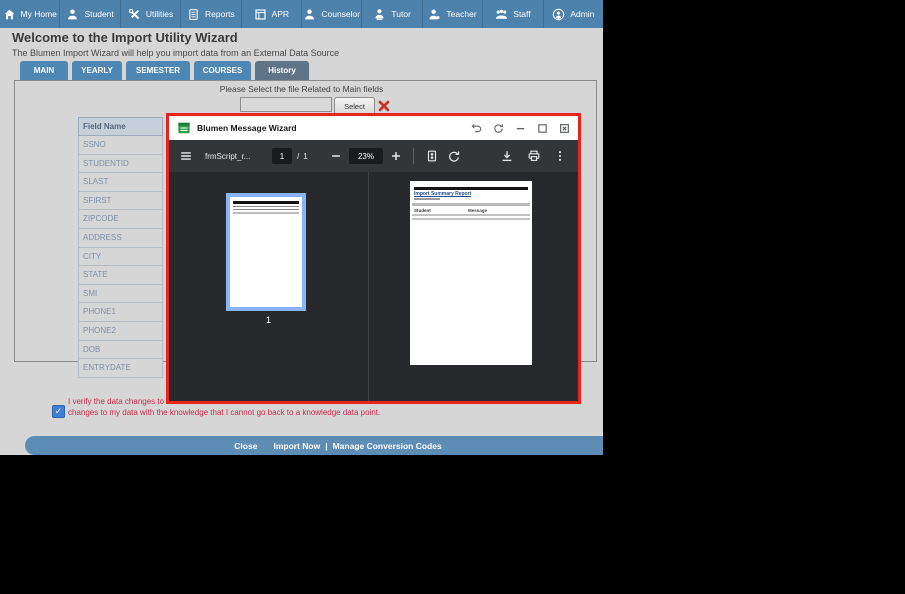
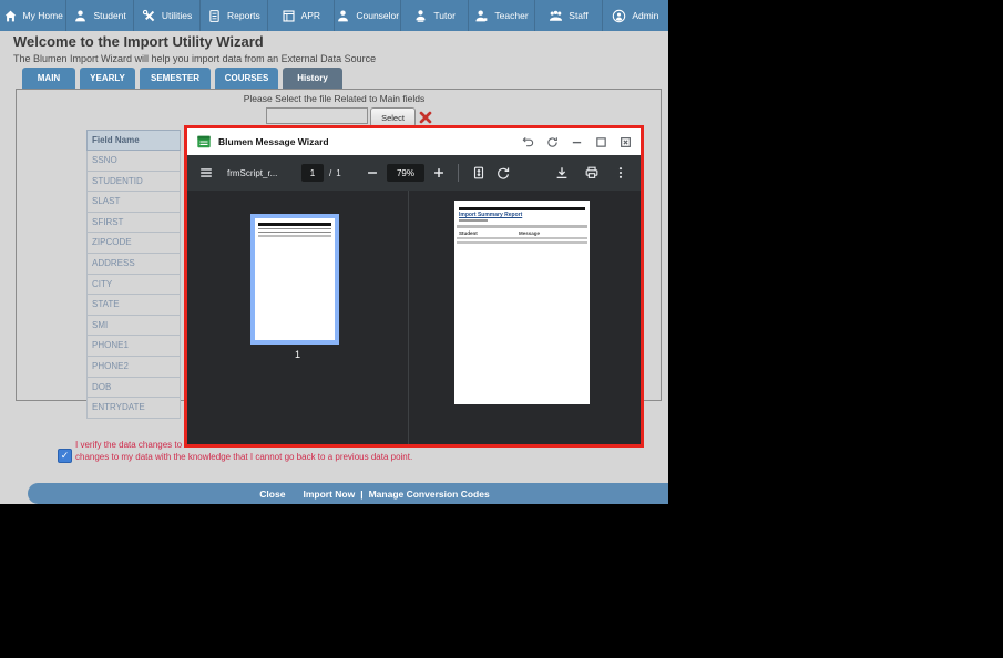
  My Home
  Student
  Utilities
  Reports
  APR
  Counselor
  Tutor
  Teacher
  Staff
  Admin
  Welcome to the Import Utility Wizard
  The Blumen Import Wizard will help you import data from an External Data Source
  MAIN
  YEARLY
  SEMESTER
  COURSES
  History
  Please Select the file Related to Main fields
  Select
  Field Name
  SSNO
  STUDENTID
  SLAST
  SFIRST
  ZIPCODE
  ADDRESS
  CITY
  STATE
  SMI
  PHONE1
  PHONE2
  DOB
  ENTRYDATE
  ✓
  I verify the data changes to
- changes to my data with the knowledge that I cannot go back to a knowledge data point.
+ changes to my data with the knowledge that I cannot go back to a previous data point.
  Close
  Import Now
  |
  Manage Conversion Codes
  Blumen Message Wizard
  frmScript_r...
  1
  /
  1
- 23%
+ 79%
  1
